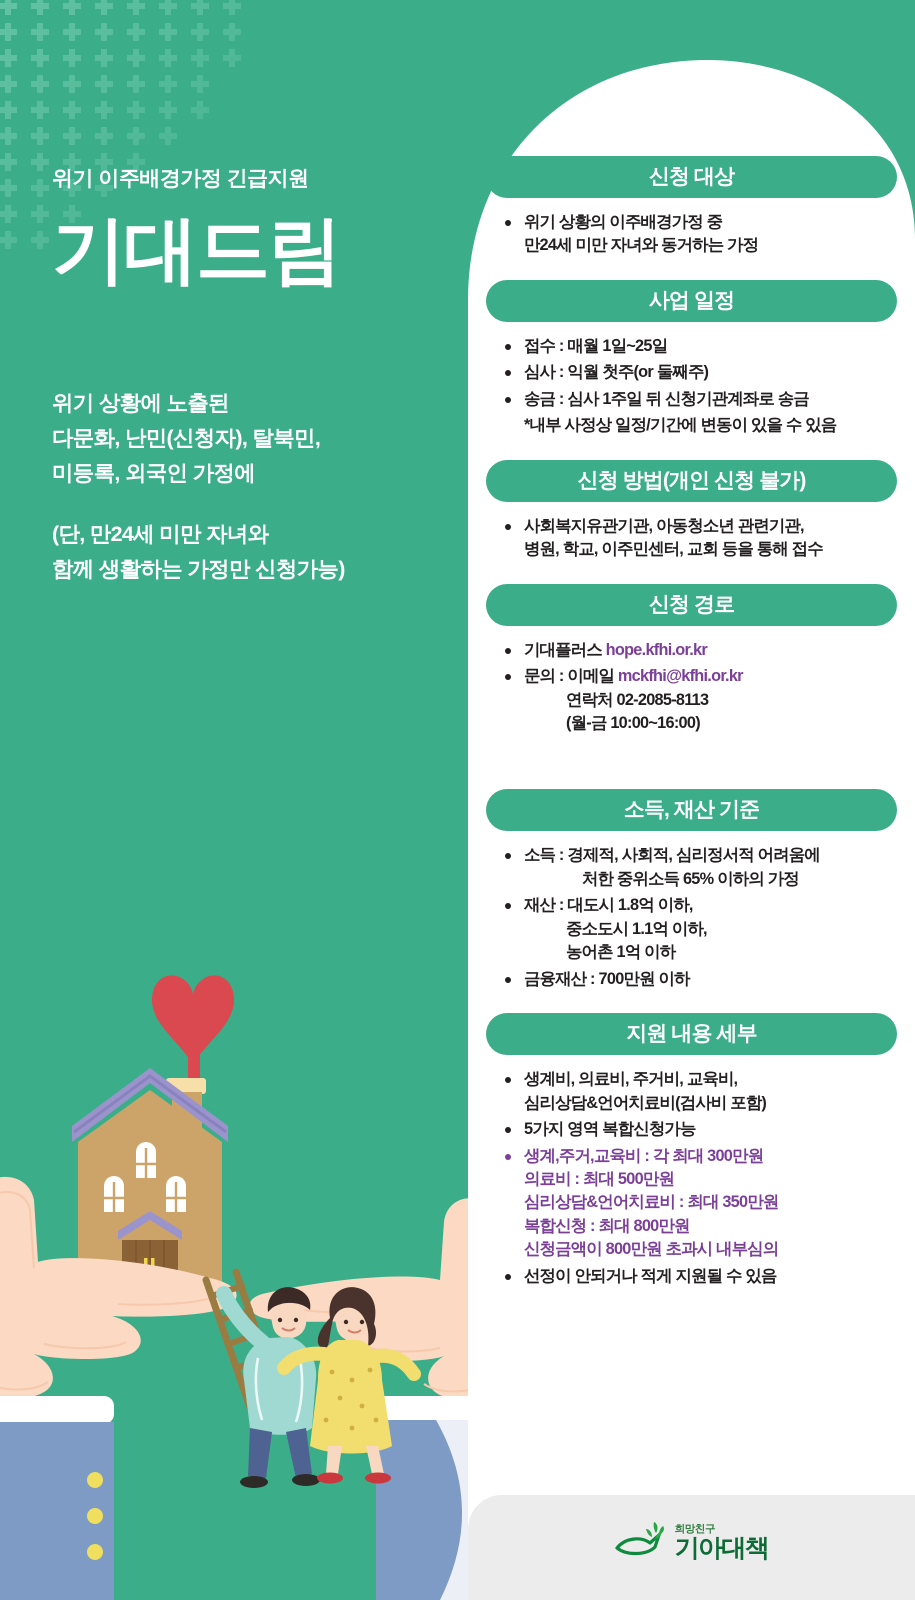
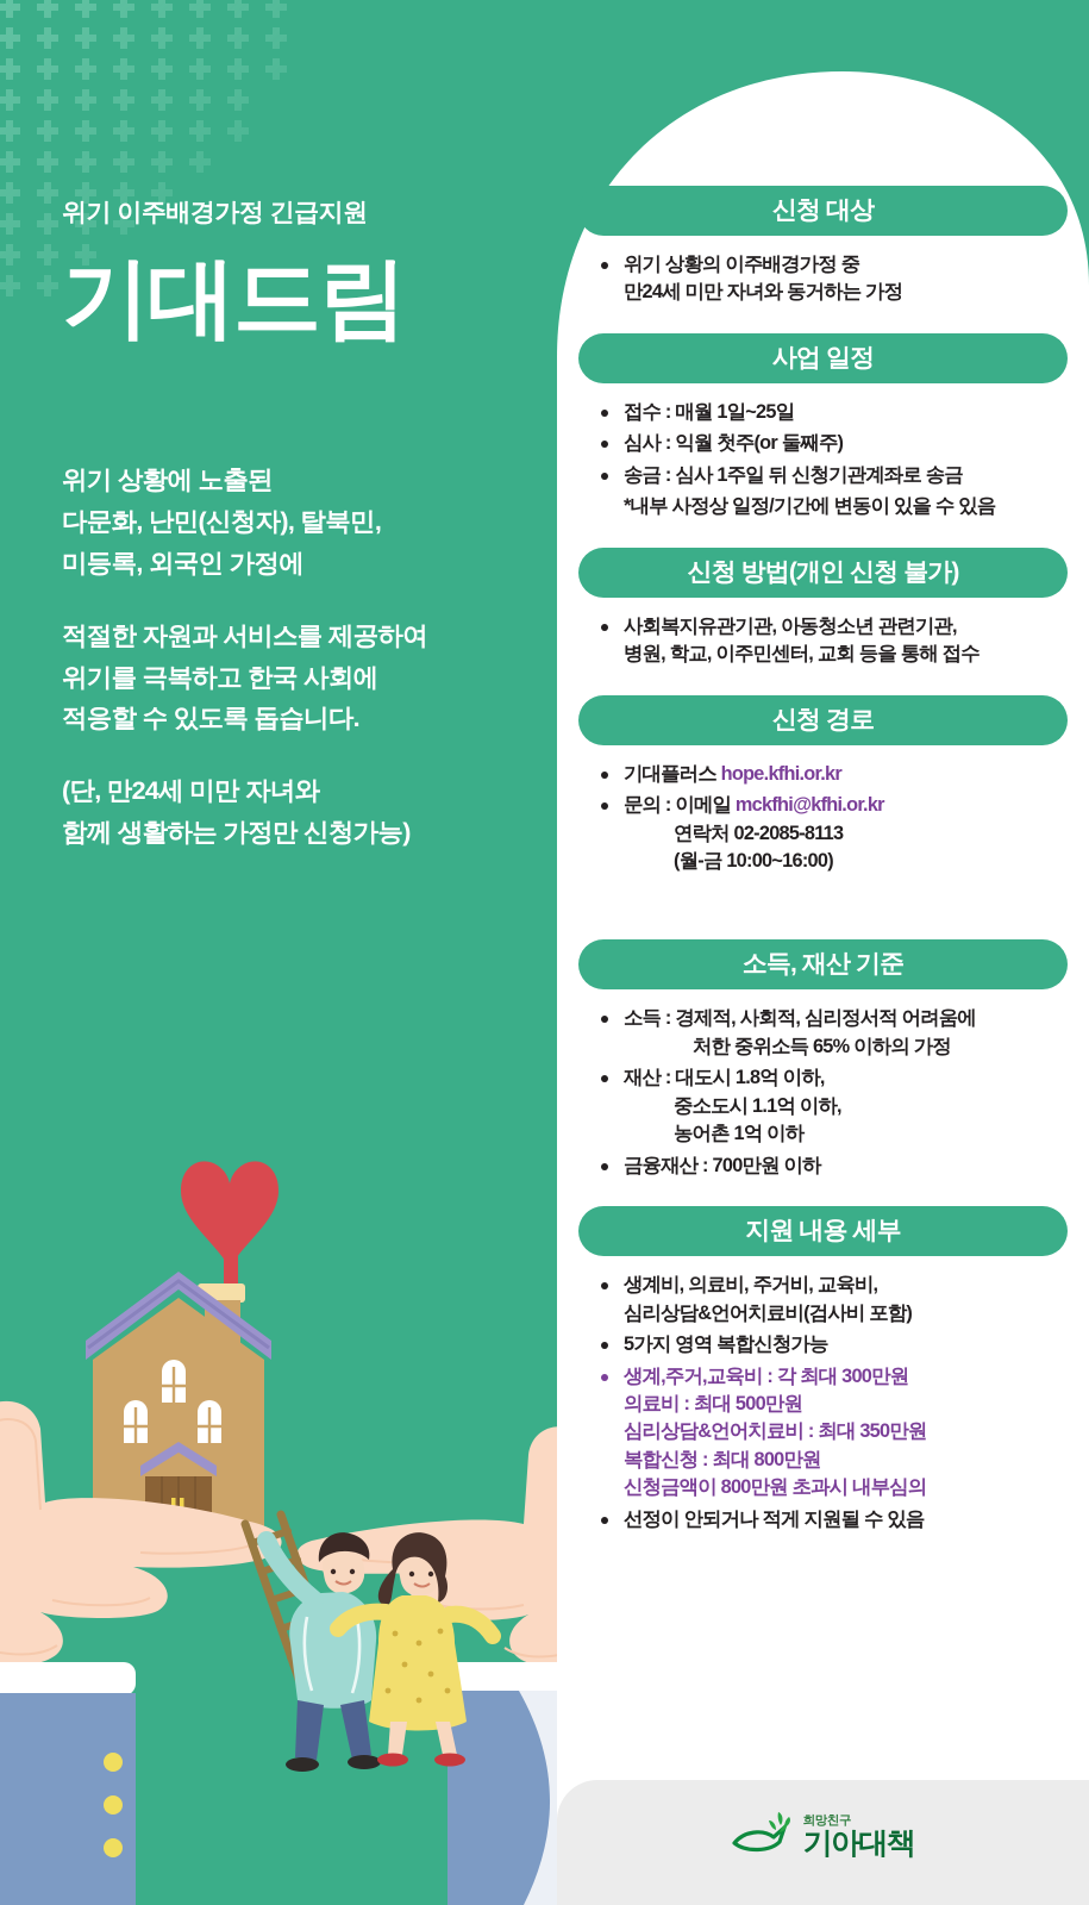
  위기 이주배경가정 긴급지원
  기대드림
  위기 상황에 노출된
  다문화, 난민(신청자), 탈북민,
  미등록, 외국인 가정에
+ 적절한 자원과 서비스를 제공하여
+ 위기를 극복하고 한국 사회에
+ 적응할 수 있도록 돕습니다.
  (단, 만24세 미만 자녀와
  함께 생활하는 가정만 신청가능)
  신청 대상
  위기 상황의 이주배경가정 중
  만24세 미만 자녀와 동거하는 가정
  사업 일정
  접수 : 매월 1일~25일
  심사 : 익월 첫주(or 둘째주)
  송금 : 심사 1주일 뒤 신청기관계좌로 송금
  *내부 사정상 일정/기간에 변동이 있을 수 있음
  신청 방법(개인 신청 불가)
  사회복지유관기관, 아동청소년 관련기관,
  병원, 학교, 이주민센터, 교회 등을 통해 접수
  신청 경로
  기대플러스 hope.kfhi.or.kr
  문의 : 이메일 mckfhi@kfhi.or.kr
  연락처 02-2085-8113
  (월-금 10:00~16:00)
  소득, 재산 기준
  소득 : 경제적, 사회적, 심리정서적 어려움에
  처한 중위소득 65% 이하의 가정
  재산 : 대도시 1.8억 이하,
  중소도시 1.1억 이하,
  농어촌 1억 이하
  금융재산 : 700만원 이하
  지원 내용 세부
  생계비, 의료비, 주거비, 교육비,
  심리상담&언어치료비(검사비 포함)
  5가지 영역 복합신청가능
  생계,주거,교육비 : 각 최대 300만원
  의료비 : 최대 500만원
  심리상담&언어치료비 : 최대 350만원
  복합신청 : 최대 800만원
  신청금액이 800만원 초과시 내부심의
  선정이 안되거나 적게 지원될 수 있음
  희망친구
  기아대책
